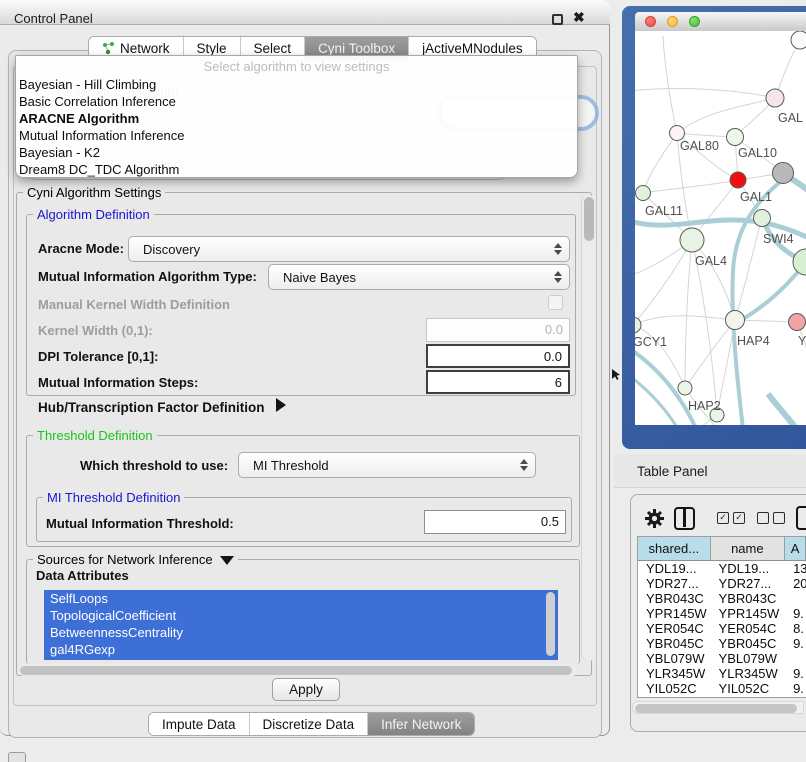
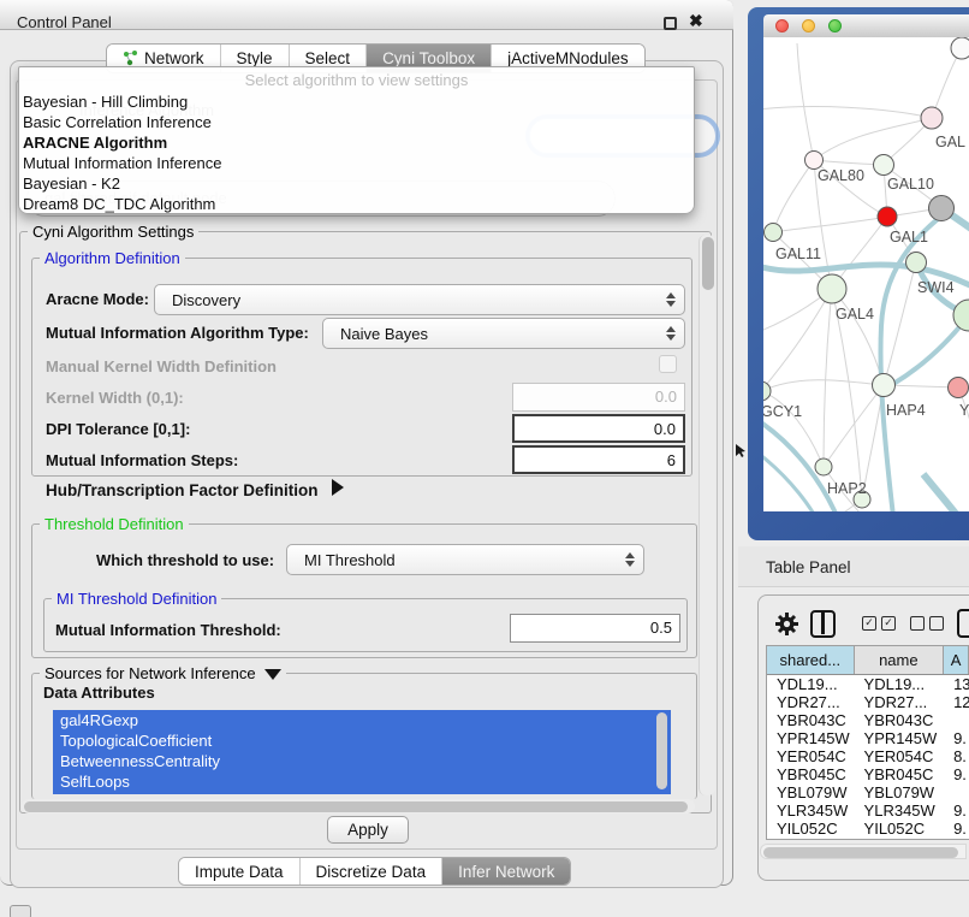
  Control Panel
  ✖
  Network
  Style
  Select
  Cyni Toolbox
  jActiveMNodules
  Select algorithm to view settings
  Bayesian - Hill Climbing
  Basic Correlation Inference
  ARACNE Algorithm
  Mutual Information Inference
  Bayesian - K2
  Dream8 DC_TDC Algorithm
  Cyni Algorithm Settings
  Algorithm Definition
  Aracne Mode:
  Discovery
  Mutual Information Algorithm Type:
  Naive Bayes
  Manual Kernel Width Definition
  Kernel Width (0,1):
  0.0
  DPI Tolerance [0,1]:
  0.0
  Mutual Information Steps:
  6
  Hub/Transcription Factor Definition
  Threshold Definition
  Which threshold to use:
  MI Threshold
  MI Threshold Definition
  Mutual Information Threshold:
  0.5
  Sources for Network Inference
  Data Attributes
- SelfLoops
+ gal4RGexp
  TopologicalCoefficient
  BetweennessCentrality
- gal4RGexp
+ SelfLoops
  Apply
  Impute Data
  Discretize Data
  Infer Network
  GAL
  GAL80
  GAL10
  GAL1
  GAL11
  SWI4
  GAL4
  GCY1
  HAP4
  Y
  HAP2
  Table Panel
  ✓
  ✓
  shared...
  name
  A
  YDL19...
  YDL19...
  13
  YDR27...
  YDR27...
- 20
+ 12
  YBR043C
  YBR043C
  YPR145W
  YPR145W
  9.
  YER054C
  YER054C
  8.
  YBR045C
  YBR045C
  9.
  YBL079W
  YBL079W
  YLR345W
  YLR345W
  9.
  YIL052C
  YIL052C
  9.
